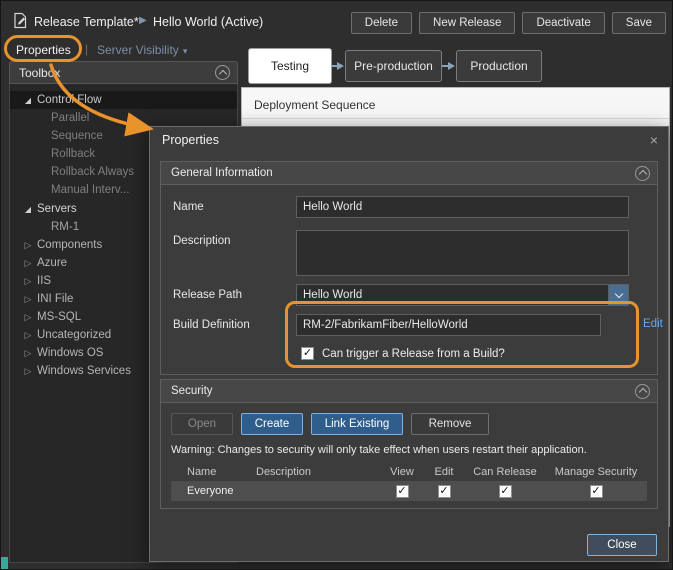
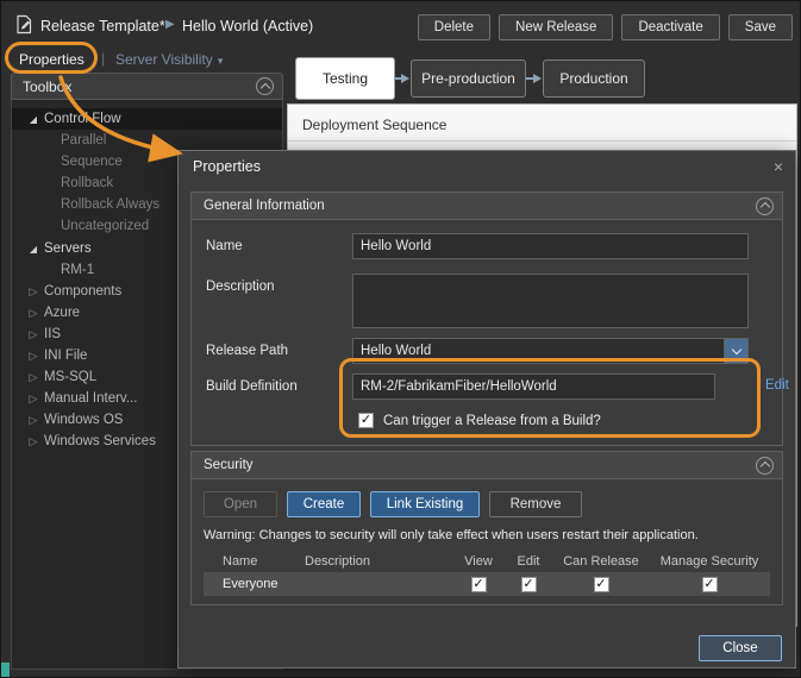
  Release Template*
  ▶
  Hello World (Active)
  Delete
  New Release
  Deactivate
  Save
  Properties
  |
  Server Visibility ▾
  Toolbox
  ◢
  Contro Flow
  Parallel
  Sequence
  Rollback
  Rollback Always
- Manual Interv...
+ Uncategorized
  ◢
  Servers
  RM-1
  ▷
  Components
  ▷
  Azure
  ▷
  IIS
  ▷
  INI File
  ▷
  MS-SQL
  ▷
- Uncategorized
+ Manual Interv...
  ▷
  Windows OS
  ▷
  Windows Services
  Deployment Sequence
  Testing
  Pre-production
  Production
  Properties
  ×
  General Information
  Name
  Hello World
  Description
  Release Path
  Hello World
  Build Definition
  RM-2/FabrikamFiber/HelloWorld
  Edit
  ✓
  Can trigger a Release from a Build?
  Security
  Open
  Create
  Link Existing
  Remove
  Warning: Changes to security will only take effect when users restart their application.
  Name
  Description
  View
  Edit
  Can Release
  Manage Security
  Everyone
  ✓
  ✓
  ✓
  ✓
  Close
